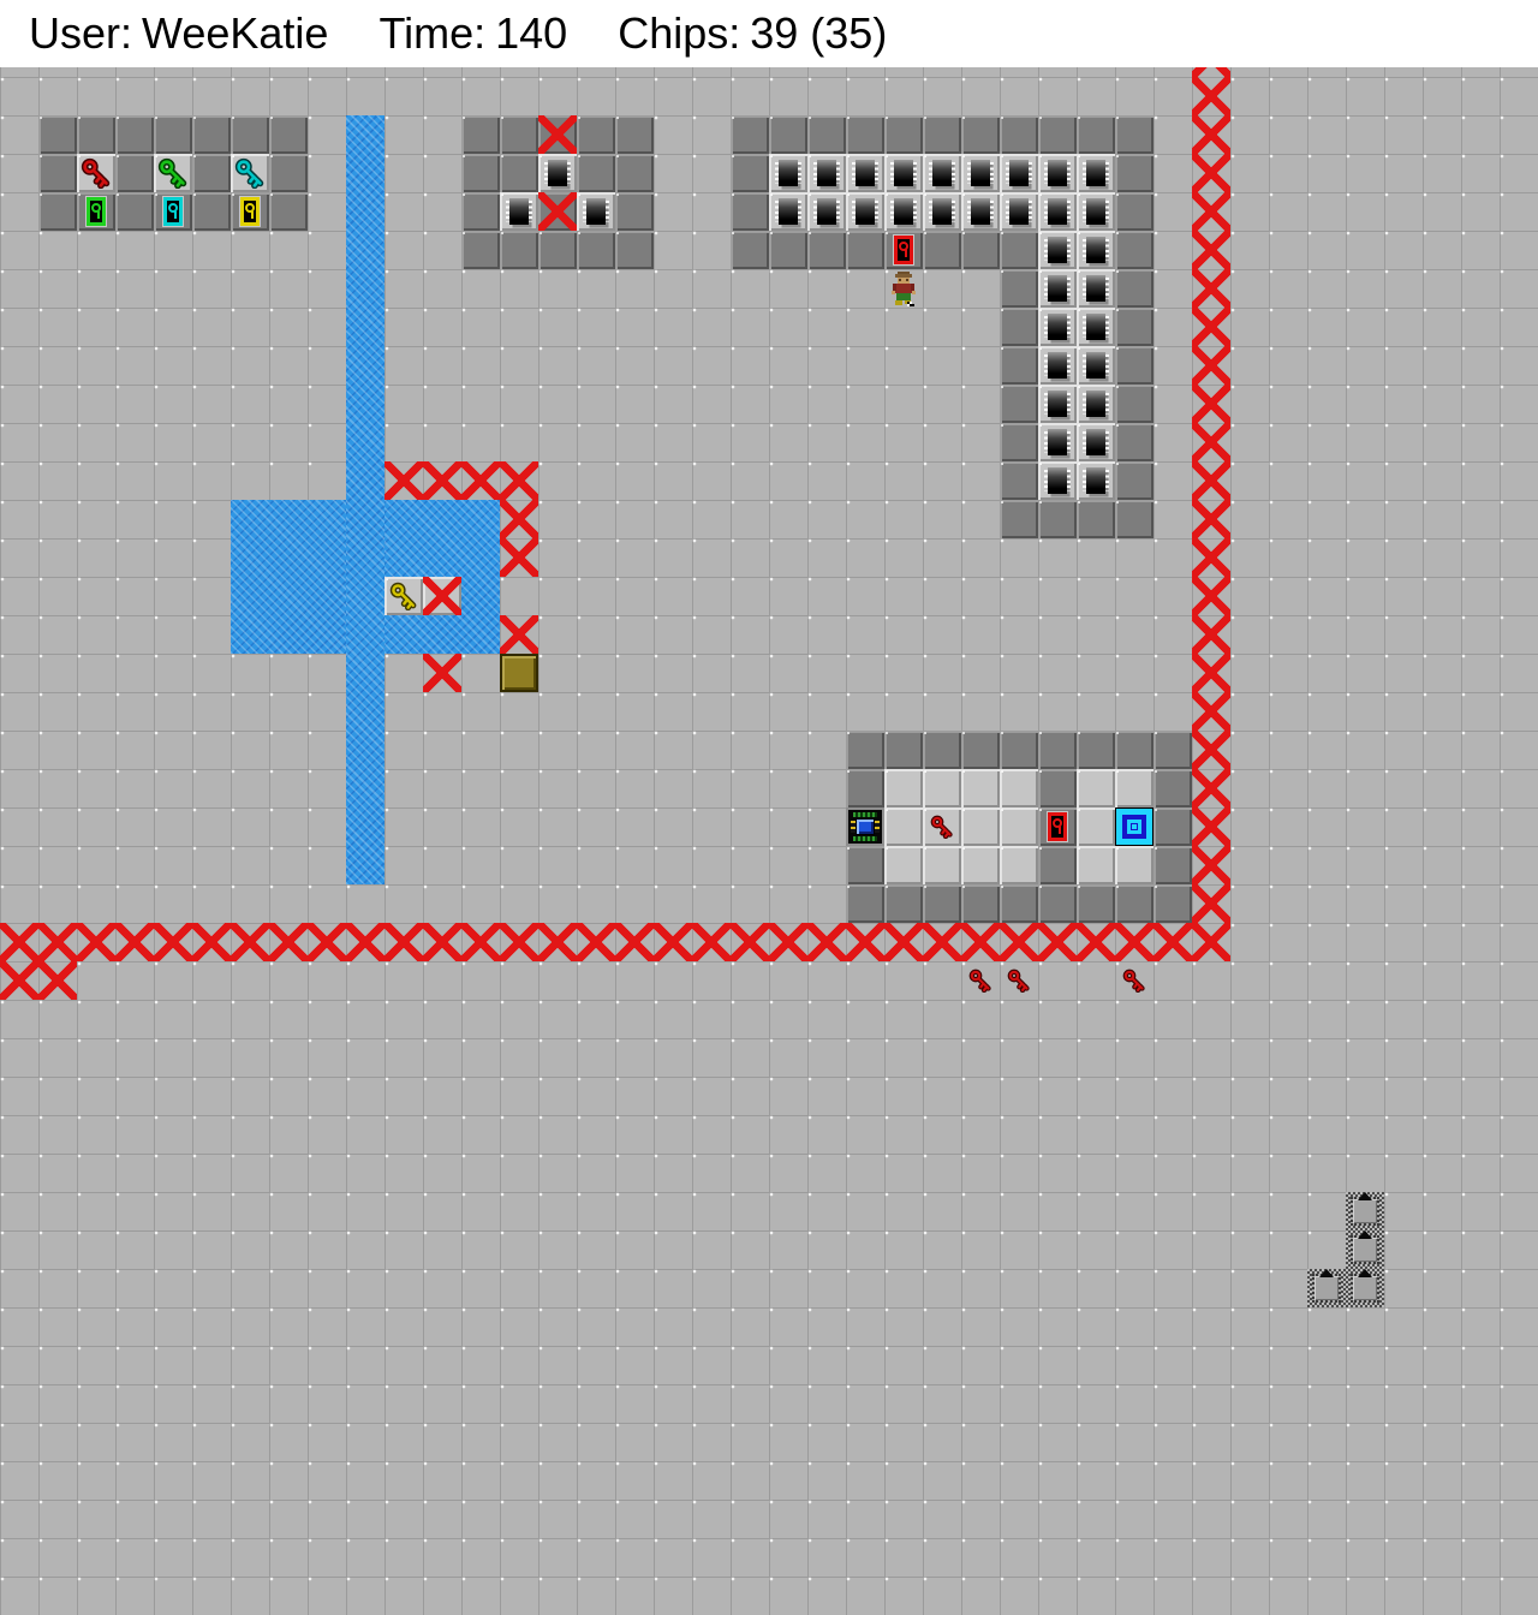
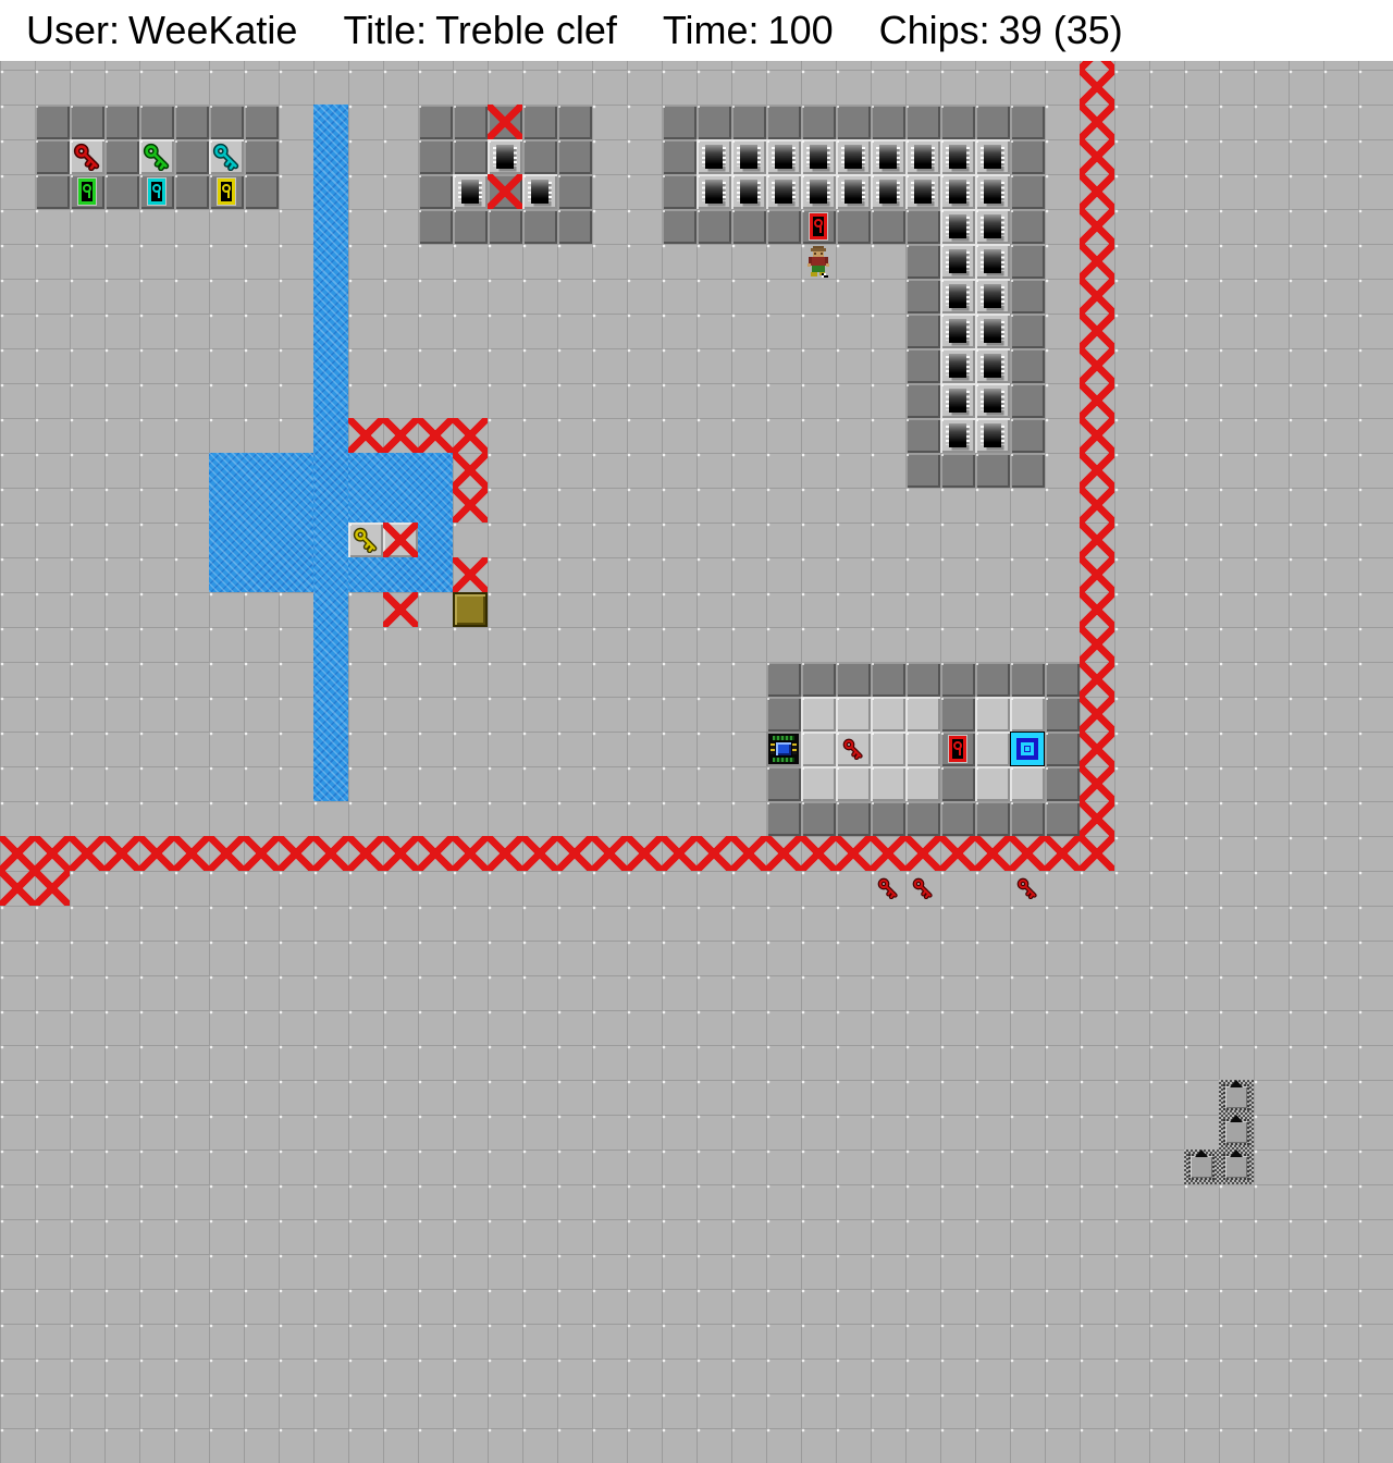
  User: WeeKatie
+ Title: Treble clef
- Time: 140
+ Time: 100
  Chips: 39 (35)
